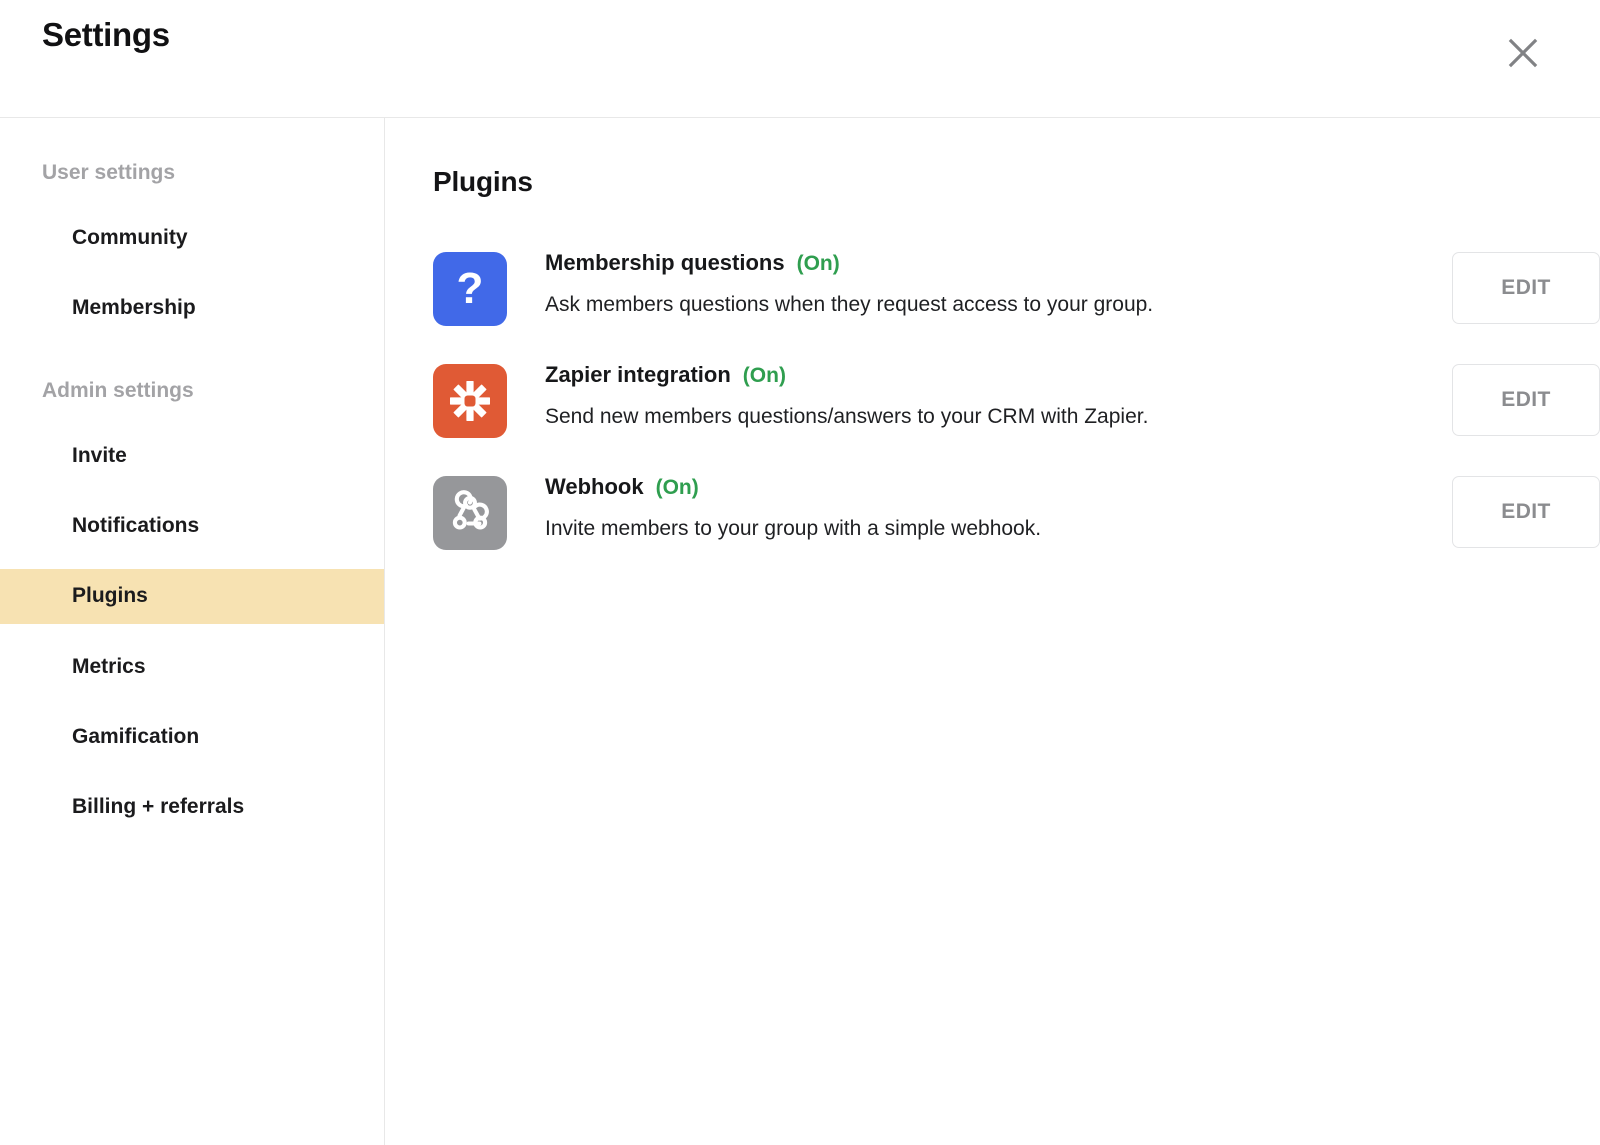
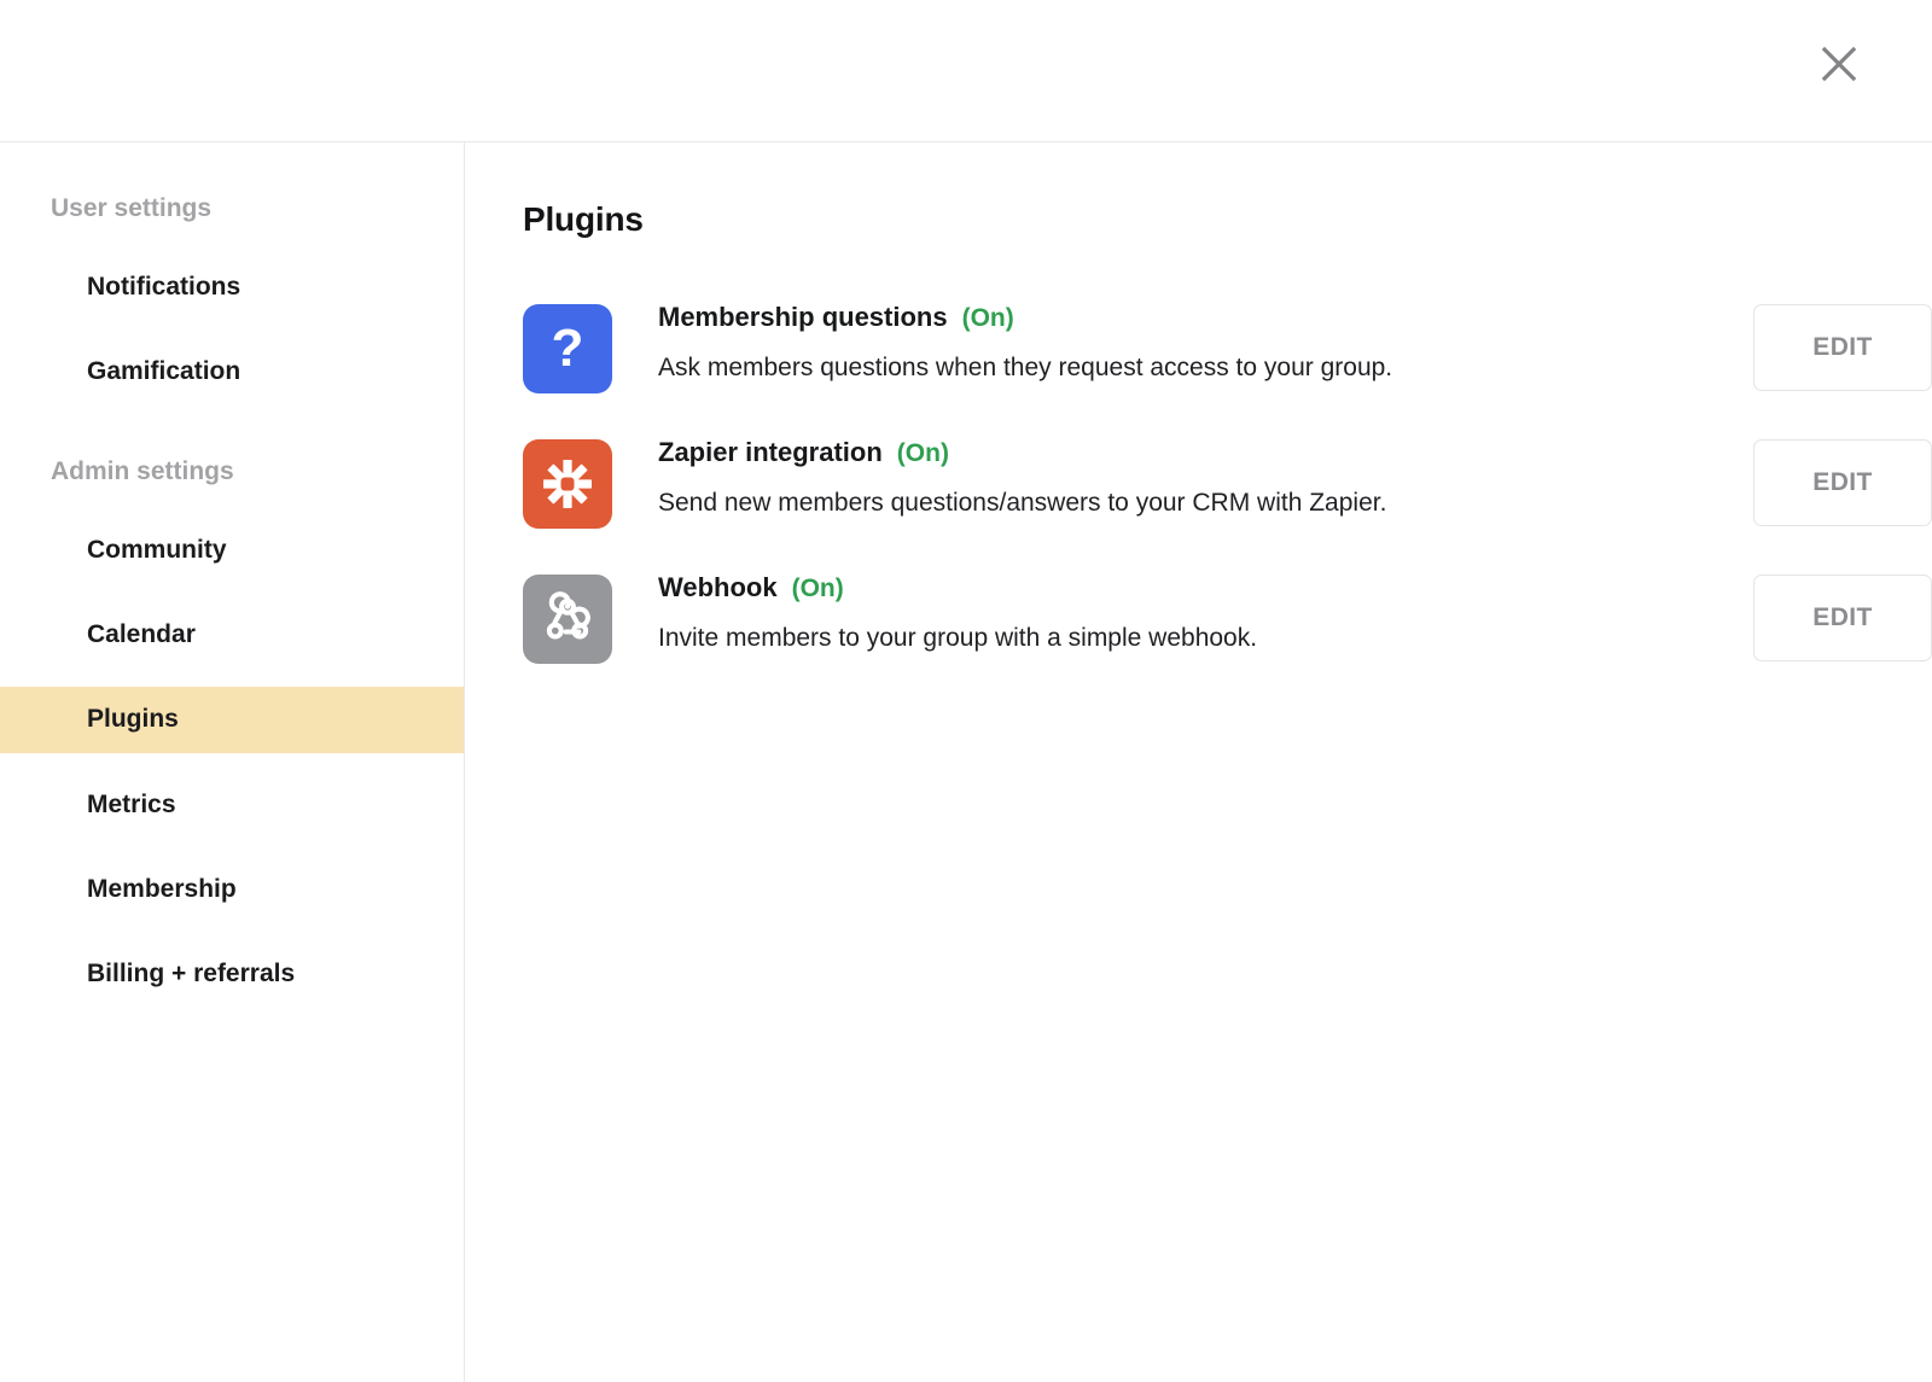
- Settings
  User settings
- Community
+ Notifications
- Membership
+ Gamification
  Admin settings
- Invite
- Notifications
+ Community
+ Calendar
  Plugins
  Metrics
- Gamification
+ Membership
  Billing + referrals
  Plugins
  ?
  Membership questions
  (On)
  Ask members questions when they request access to your group.
  EDIT
  Zapier integration
  (On)
  Send new members questions/answers to your CRM with Zapier.
  EDIT
  Webhook
  (On)
  Invite members to your group with a simple webhook.
  EDIT
